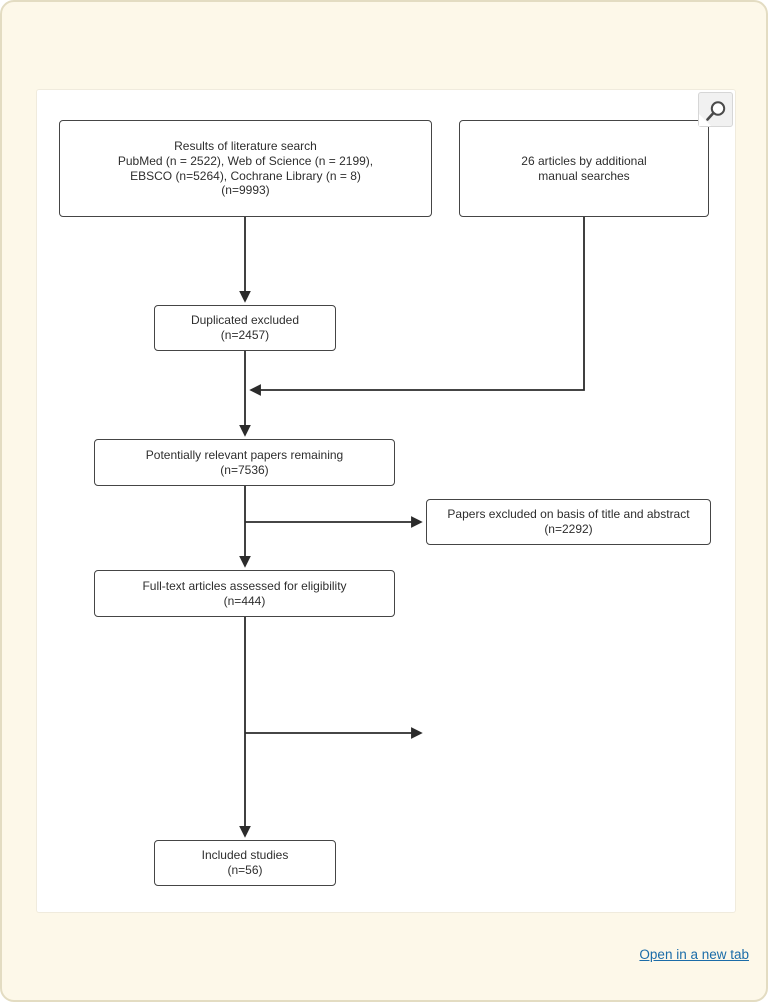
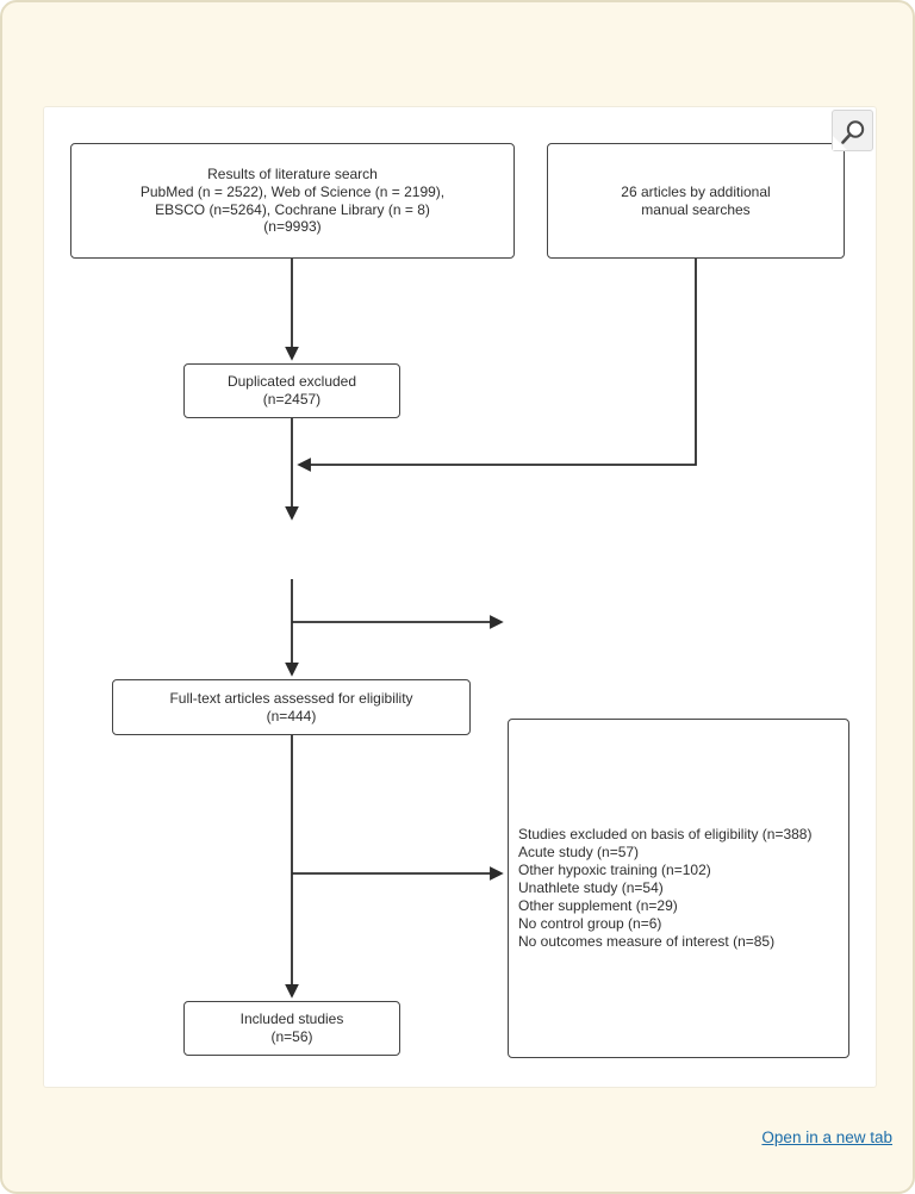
  Results of literature search
  PubMed (n = 2522), Web of Science (n = 2199),
  EBSCO (n=5264), Cochrane Library (n = 8)
  (n=9993)
  26 articles by additional
  manual searches
  Duplicated excluded
  (n=2457)
- Potentially relevant papers remaining
- (n=7536)
- Papers excluded on basis of title and abstract
- (n=2292)
  Full-text articles assessed for eligibility
  (n=444)
+ Studies excluded on basis of eligibility (n=388)
+ Acute study (n=57)
+ Other hypoxic training (n=102)
+ Unathlete study (n=54)
+ Other supplement (n=29)
+ No control group (n=6)
+ No outcomes measure of interest (n=85)
  Included studies
  (n=56)
  Open in a new tab
